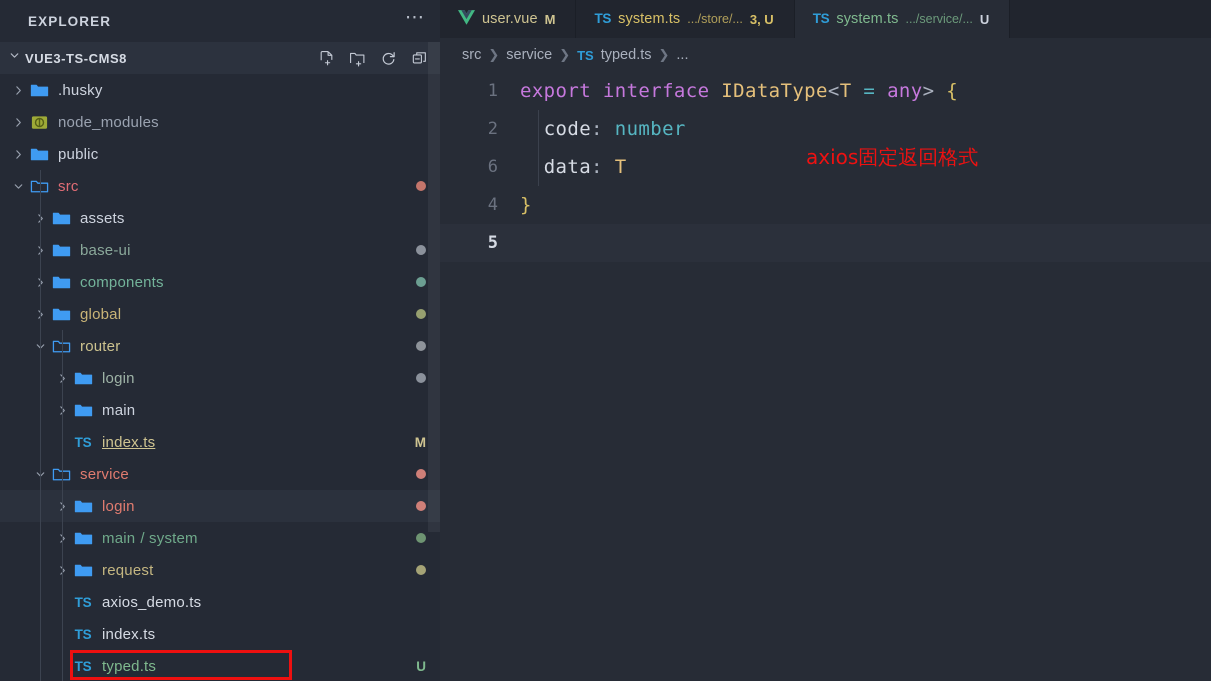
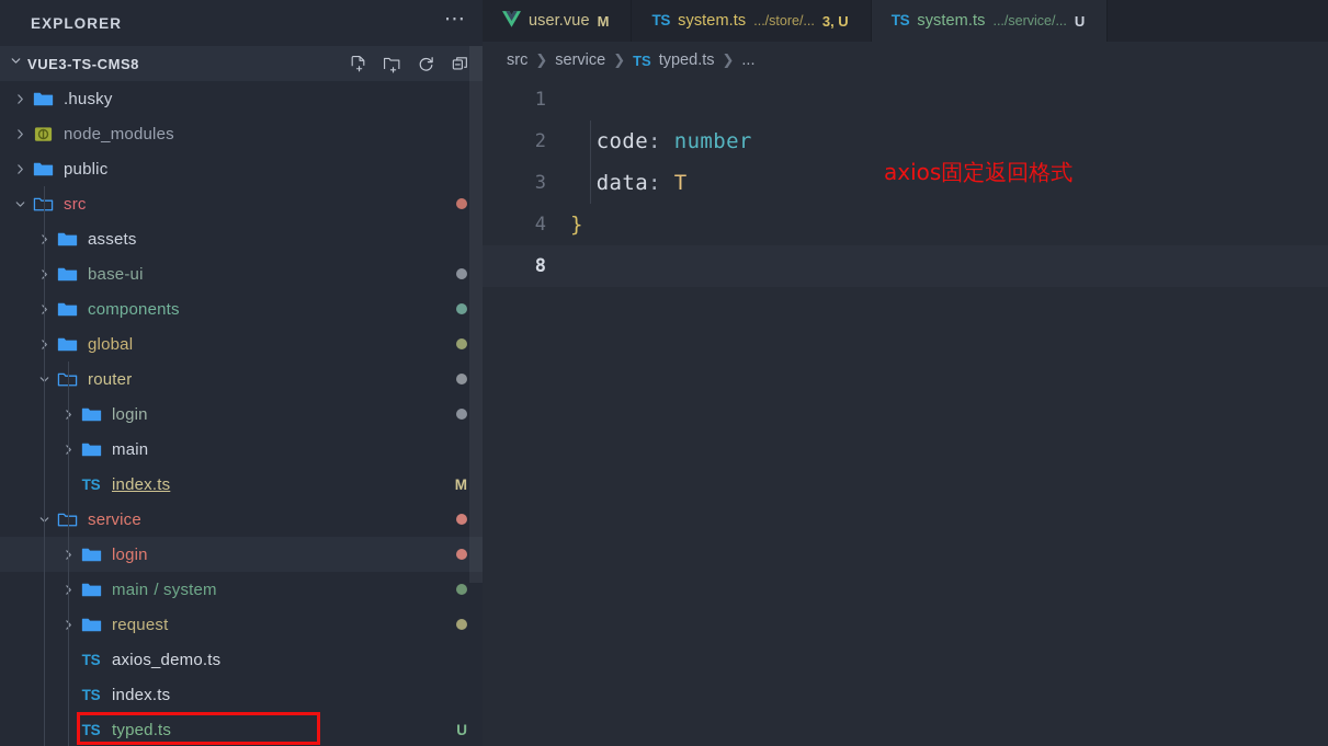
  EXPLORER
  ⋯
  VUE3-TS-CMS8
  .husky
  node_modules
  public
  src
  assets
  base-ui
  components
  global
  router
  login
  main
  TS
  index.ts
  M
  service
  login
  main
  / system
  request
  TS
  axios_demo.ts
  TS
  index.ts
  TS
  typed.ts
  U
  user.vue
  M
  TS
  system.ts
  .../store/...
  3, U
  TS
  system.ts
  .../service/...
  U
  src
  ❯
  service
  ❯
  TS
  typed.ts
  ❯
  ...
  1
- export interface IDataType<T = any> {
  2
  code: number
- 6
+ 3
  data: T
  4
  }
- 5
+ 8
  axios固定返回格式
